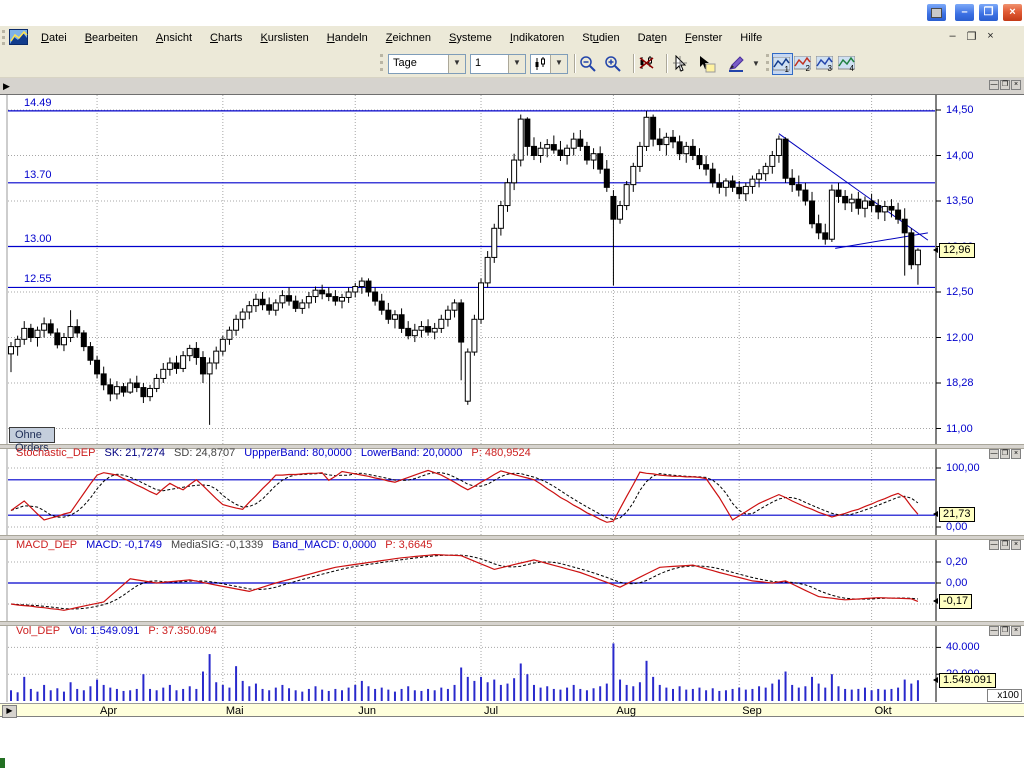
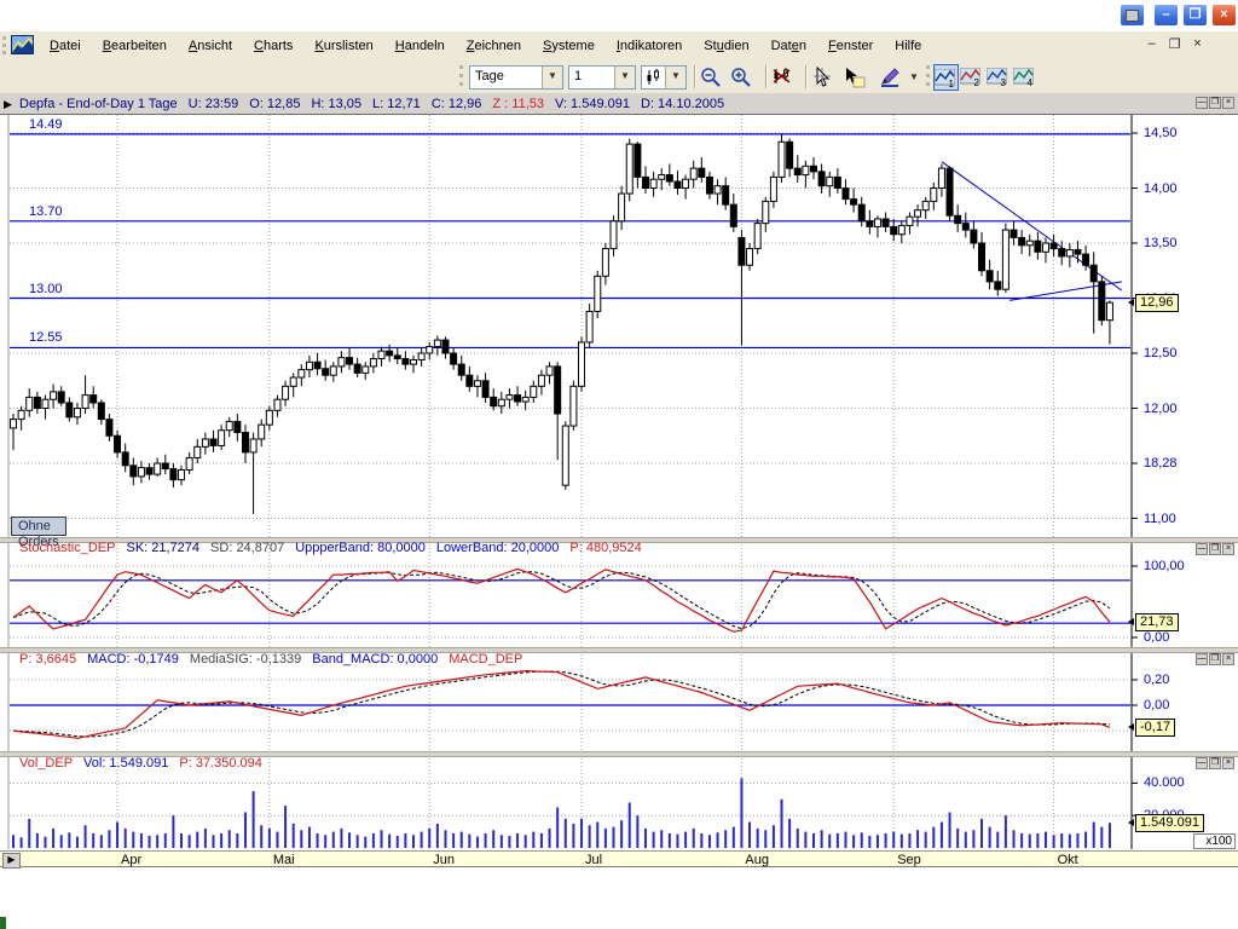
  –
  ❐
  ×
  Datei
  Bearbeiten
  Ansicht
  Charts
  Kurslisten
  Handeln
  Zeichnen
  Systeme
  Indikatoren
  Studien
  Daten
  Fenster
  Hilfe
  –
  ❐
  ×
  Tage
  ▼
  1
  ▼
  ▼
  ▼
  1
  2
  3
  4
  ▶
+ Depfa - End-of-Day 1 Tage
+ U: 23:59
+ O: 12,85
+ H: 13,05
+ L: 12,71
+ C: 12,96
+ Z : 11,53
+ V: 1.549.091
+ D: 14.10.2005
  Ohne Orders
  Stochastic_DEP
  SK: 21,7274
  SD: 24,8707
  UppperBand: 80,0000
  LowerBand: 20,0000
  P: 480,9524
- MACD_DEP
+ P: 3,6645
  MACD: -0,1749
  MediaSIG: -0,1339
  Band_MACD: 0,0000
- P: 3,6645
+ MACD_DEP
  Vol_DEP
  Vol: 1.549.091
  P: 37.350.094
  x100
  14.49
  13.70
  13.00
  12.55
  14,50
  14,00
  13,50
  12,50
  12,00
  18,28
  11,00
  100,00
  0,00
  0,20
  0,00
  40.000
  12,96
  21,73
  -0,17
  1.549.091
  ▶
  Apr
  Mai
  Jun
  Jul
  Aug
  Sep
  Okt
